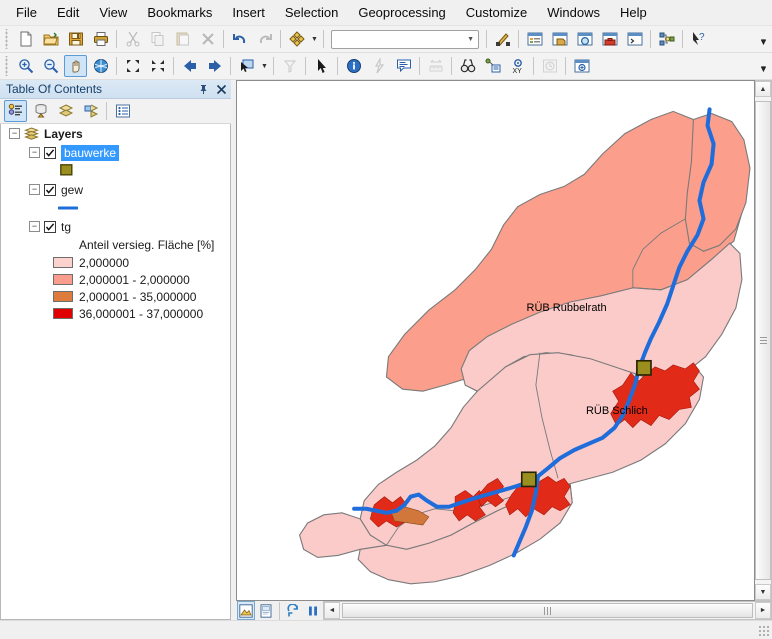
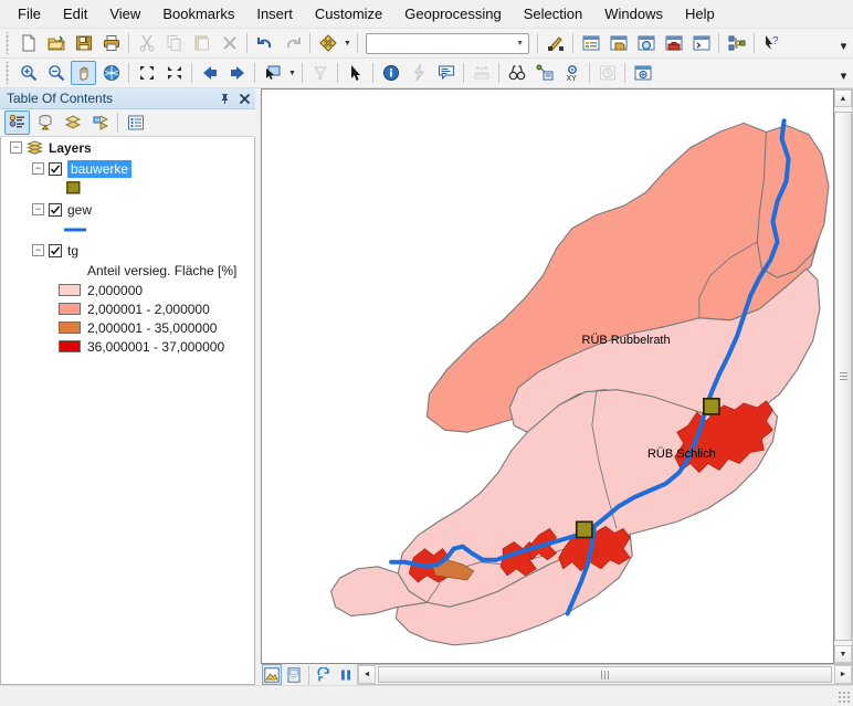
  File
  Edit
  View
  Bookmarks
  Insert
- Selection
+ Customize
  Geoprocessing
- Customize
+ Selection
  Windows
  Help
  ?
  ‗
  ▼
  ‗
  ▼
  Table Of Contents
  −
  Layers
  −
  bauwerke
  −
  gew
  −
  tg
  Anteil versieg. Fläche [%]
  2,000000
  2,000001 - 2,000000
  2,000001 - 35,000000
  36,000001 - 37,000000
  RÜB Rubbelrath
  RÜB Schlich
